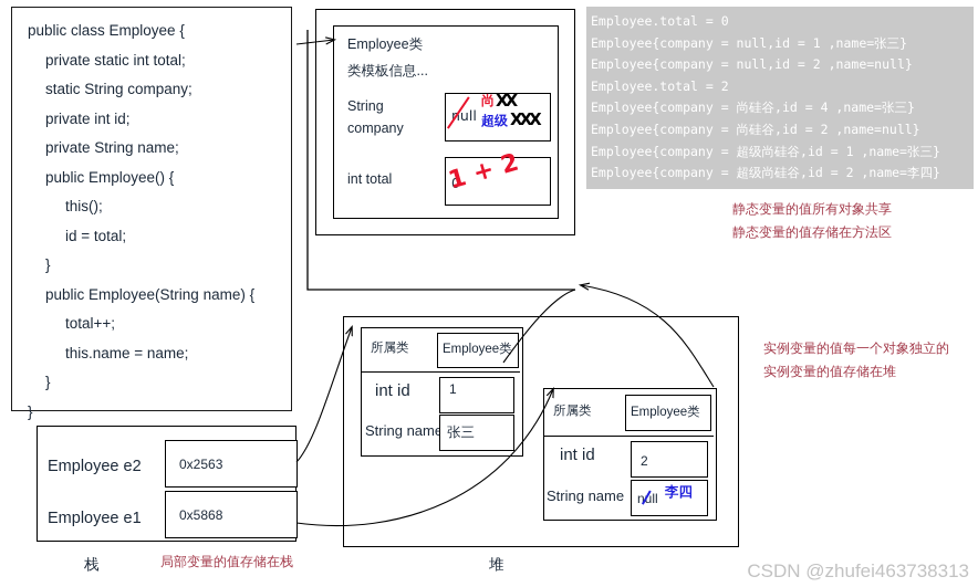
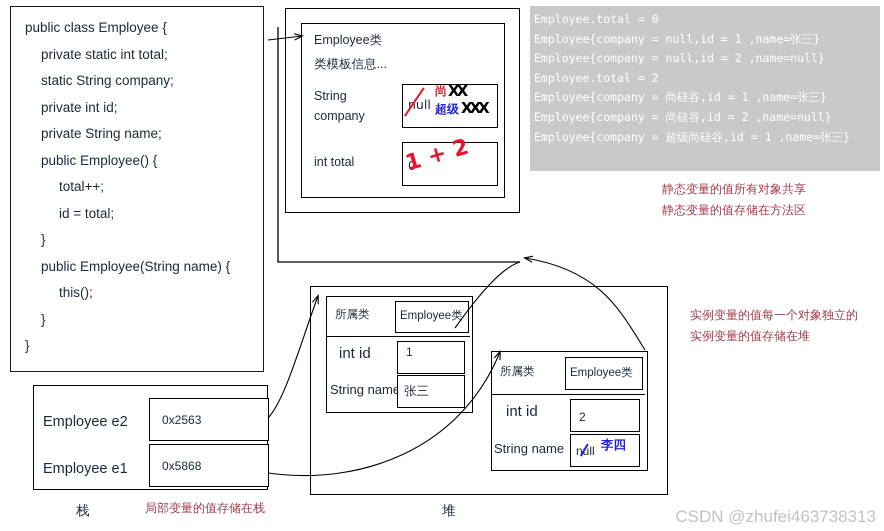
  public class Employee {
  private static int total;
  static String company;
  private int id;
  private String name;
  public Employee() {
- this();
+ total++;
  id = total;
  }
  public Employee(String name) {
- total++;
+ this();
- this.name = name;
  }
  }
  Employee类
  类模板信息...
  String
  company
  ull
  尚
  XX
  超级
  XXX
  int total
  0
  Employee.total = 0
  Employee{company = null,id = 1 ,name=张三}
  Employee{company = null,id = 2 ,name=null}
  Employee.total = 2
- Employee{company = 尚硅谷,id = 4 ,name=张三}
+ Employee{company = 尚硅谷,id = 1 ,name=张三}
  Employee{company = 尚硅谷,id = 2 ,name=null}
  Employee{company = 超级尚硅谷,id = 1 ,name=张三}
- Employee{company = 超级尚硅谷,id = 2 ,name=李四}
  静态变量的值所有对象共享
  静态变量的值存储在方法区
  实例变量的值每一个对象独立的
  实例变量的值存储在堆
  局部变量的值存储在栈
  所属类
  Employee类
  int id
  1
  String nam
  张三
  所属类
  Employee类
  int id
  2
  String name
  null
  李四
  堆
  Employee e2
  0x2563
  Employee e1
  0x5868
  栈
  CSDN @zhufei463738313
